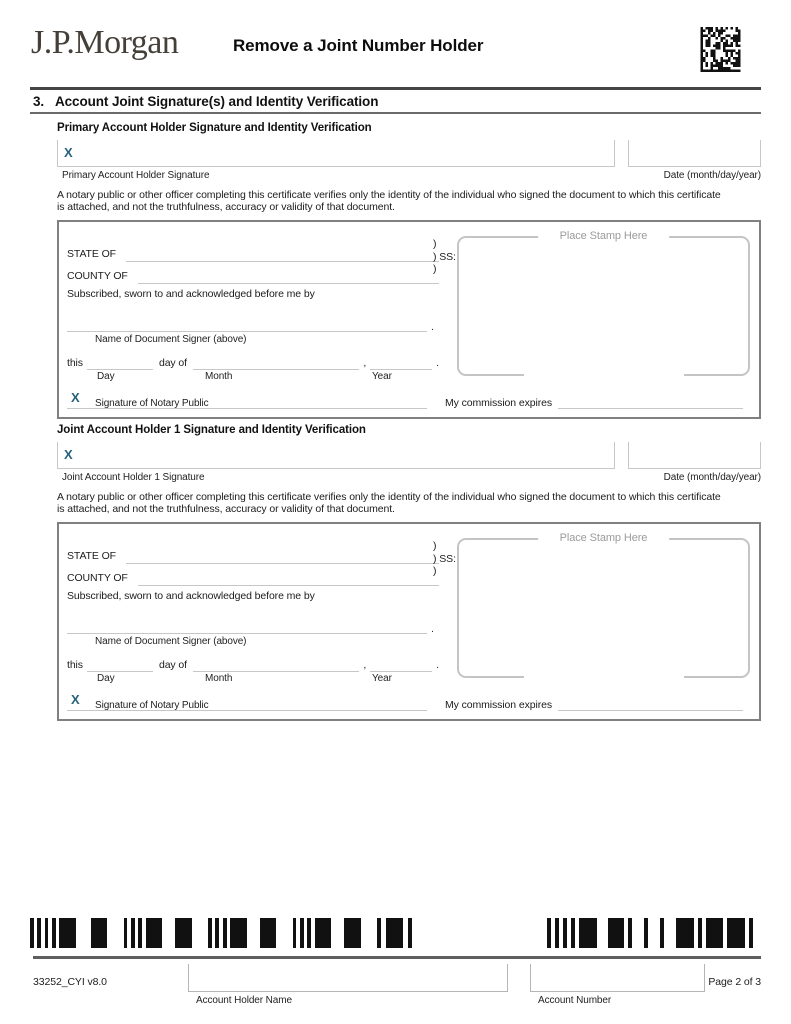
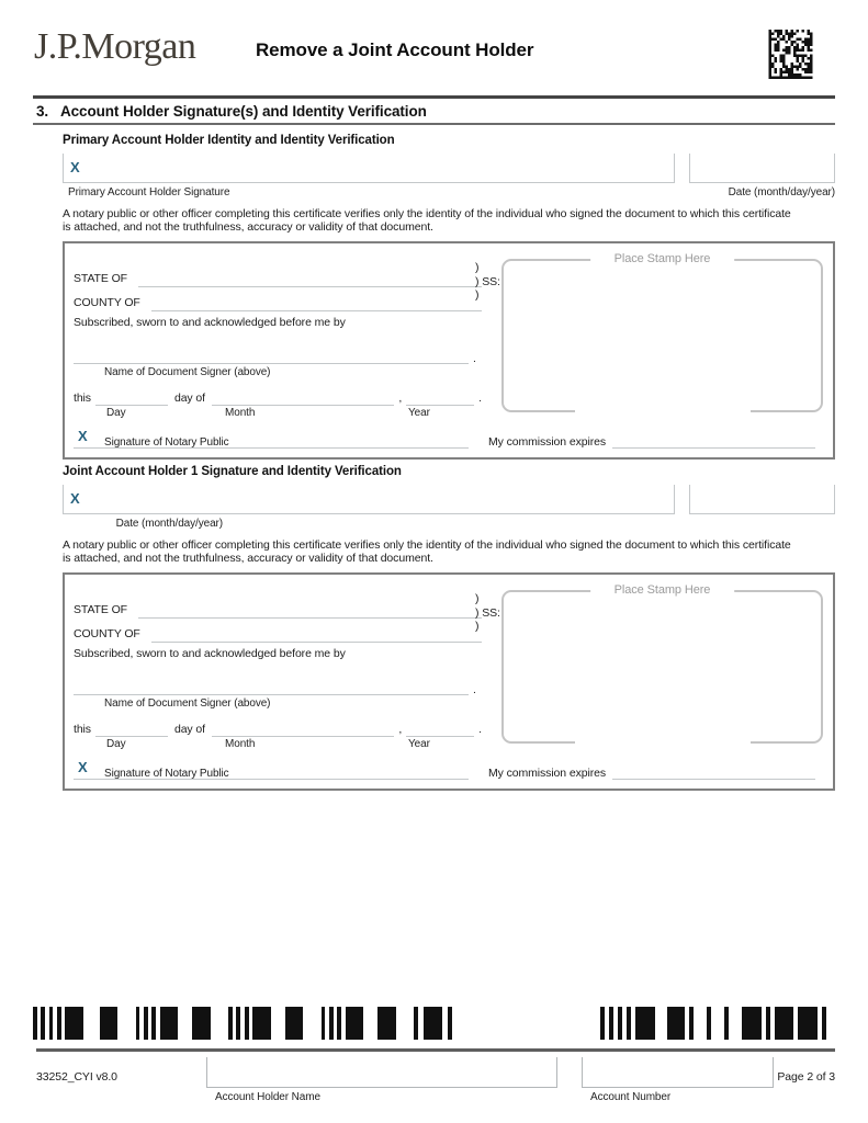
  J.P.Morgan
- Remove a Joint Number Holder
+ Remove a Joint Account Holder
- 3. Account Joint Signature(s) and Identity Verification
+ 3. Account Holder Signature(s) and Identity Verification
- Primary Account Holder Signature and Identity Verification
+ Primary Account Holder Identity and Identity Verification
  X
  Primary Account Holder Signature
  Date (month/day/year)
  A notary public or other officer completing this certificate verifies only the identity of the individual who signed the document to which this certificate
  is attached, and not the truthfulness, accuracy or validity of that document.
  STATE OF
  COUNTY OF
  Subscribed, sworn to and acknowledged before me by
  .
  Name of Document Signer (above)
  this
  day of
  ,
  .
  Day
  Month
  Year
  X
  )
  ) SS:
  )
  Place Stamp Here
  Signature of Notary Public
  My commission expires
  Joint Account Holder 1 Signature and Identity Verification
  X
- Joint Account Holder 1 Signature
  Date (month/day/year)
  A notary public or other officer completing this certificate verifies only the identity of the individual who signed the document to which this certificate
  is attached, and not the truthfulness, accuracy or validity of that document.
  STATE OF
  COUNTY OF
  Subscribed, sworn to and acknowledged before me by
  .
  Name of Document Signer (above)
  this
  day of
  ,
  .
  Day
  Month
  Year
  X
  )
  ) SS:
  )
  Place Stamp Here
  Signature of Notary Public
  My commission expires
  33252_CYI v8.0
  Account Holder Name
  Account Number
  Page 2 of 3
